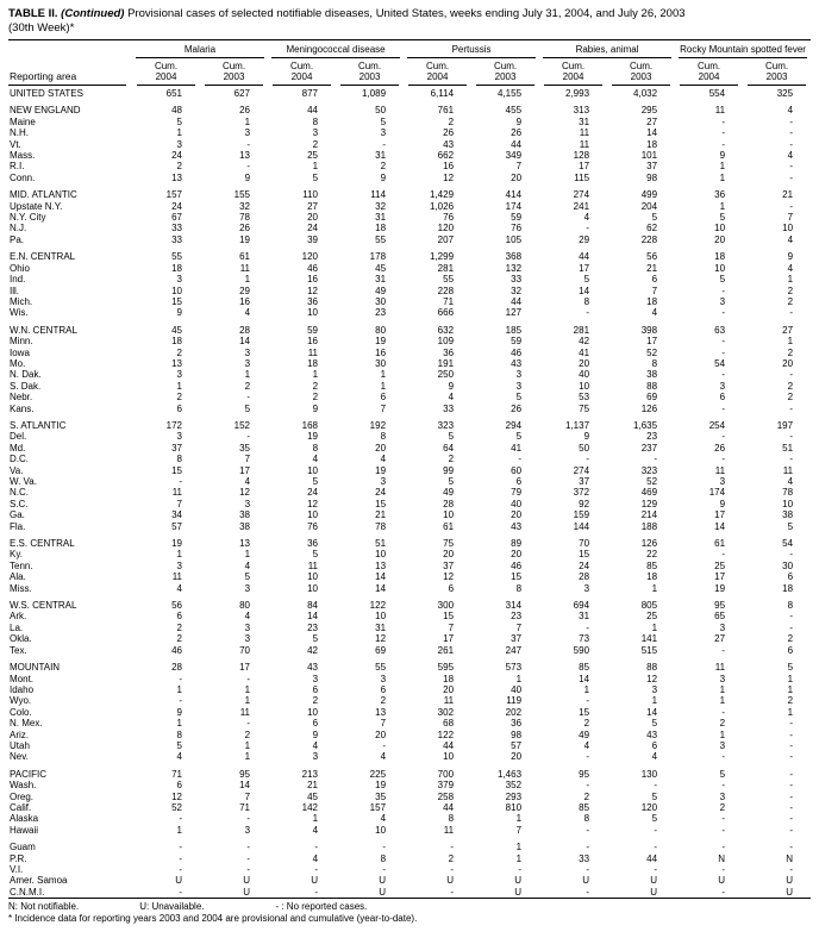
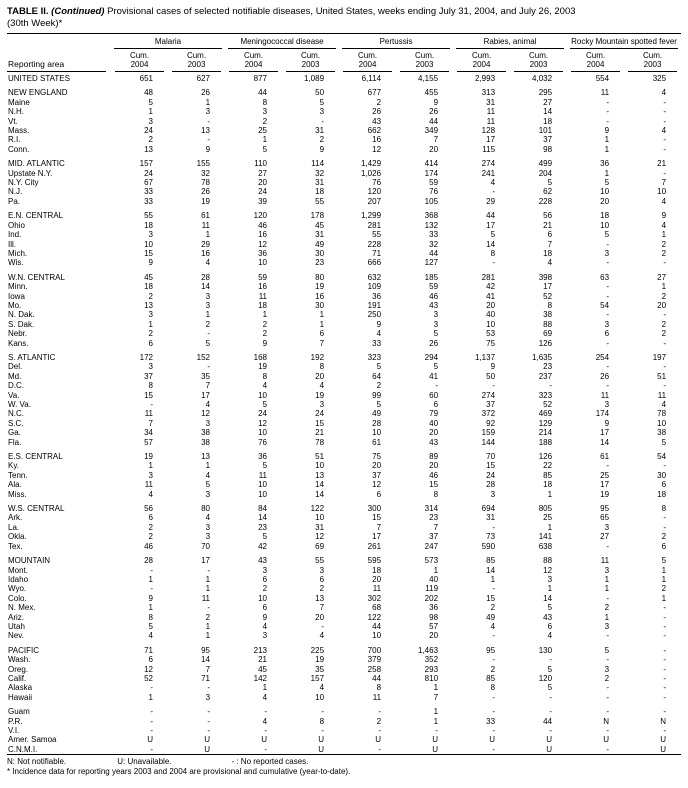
  TABLE II. (Continued) Provisional cases of selected notifiable diseases, United States, weeks ending July 31, 2004, and July 26, 2003
  (30th Week)*
  Reporting area	Malaria	Meningococcal disease	Pertussis	Rabies, animal	Rocky Mountain spotted fever
  Cum.2004	Cum.2003	Cum.2004	Cum.2003	Cum.2004	Cum.2003	Cum.2004	Cum.2003	Cum.2004	Cum.2003
  UNITED STATES	651	627	877	1,089	6,114	4,155	2,993	4,032	554	325
- NEW ENGLAND	48	26	44	50	761	455	313	295	11	4
+ NEW ENGLAND	48	26	44	50	677	455	313	295	11	4
  Maine	5	1	8	5	2	9	31	27	-	-
  N.H.	1	3	3	3	26	26	11	14	-	-
  Vt.	3	-	2	-	43	44	11	18	-	-
  Mass.	24	13	25	31	662	349	128	101	9	4
  R.I.	2	-	1	2	16	7	17	37	1	-
  Conn.	13	9	5	9	12	20	115	98	1	-
  MID. ATLANTIC	157	155	110	114	1,429	414	274	499	36	21
  Upstate N.Y.	24	32	27	32	1,026	174	241	204	1	-
  N.Y. City	67	78	20	31	76	59	4	5	5	7
  N.J.	33	26	24	18	120	76	-	62	10	10
  Pa.	33	19	39	55	207	105	29	228	20	4
  E.N. CENTRAL	55	61	120	178	1,299	368	44	56	18	9
  Ohio	18	11	46	45	281	132	17	21	10	4
  Ind.	3	1	16	31	55	33	5	6	5	1
  Ill.	10	29	12	49	228	32	14	7	-	2
  Mich.	15	16	36	30	71	44	8	18	3	2
  Wis.	9	4	10	23	666	127	-	4	-	-
  W.N. CENTRAL	45	28	59	80	632	185	281	398	63	27
  Minn.	18	14	16	19	109	59	42	17	-	1
  Iowa	2	3	11	16	36	46	41	52	-	2
  Mo.	13	3	18	30	191	43	20	8	54	20
  N. Dak.	3	1	1	1	250	3	40	38	-	-
  S. Dak.	1	2	2	1	9	3	10	88	3	2
  Nebr.	2	-	2	6	4	5	53	69	6	2
  Kans.	6	5	9	7	33	26	75	126	-	-
  S. ATLANTIC	172	152	168	192	323	294	1,137	1,635	254	197
  Del.	3	-	19	8	5	5	9	23	-	-
  Md.	37	35	8	20	64	41	50	237	26	51
  D.C.	8	7	4	4	2	-	-	-	-	-
  Va.	15	17	10	19	99	60	274	323	11	11
  W. Va.	-	4	5	3	5	6	37	52	3	4
  N.C.	11	12	24	24	49	79	372	469	174	78
  S.C.	7	3	12	15	28	40	92	129	9	10
  Ga.	34	38	10	21	10	20	159	214	17	38
  Fla.	57	38	76	78	61	43	144	188	14	5
  E.S. CENTRAL	19	13	36	51	75	89	70	126	61	54
  Ky.	1	1	5	10	20	20	15	22	-	-
  Tenn.	3	4	11	13	37	46	24	85	25	30
  Ala.	11	5	10	14	12	15	28	18	17	6
  Miss.	4	3	10	14	6	8	3	1	19	18
  W.S. CENTRAL	56	80	84	122	300	314	694	805	95	8
  Ark.	6	4	14	10	15	23	31	25	65	-
  La.	2	3	23	31	7	7	-	1	3	-
  Okla.	2	3	5	12	17	37	73	141	27	2
- Tex.	46	70	42	69	261	247	590	515	-	6
+ Tex.	46	70	42	69	261	247	590	638	-	6
  MOUNTAIN	28	17	43	55	595	573	85	88	11	5
  Mont.	-	-	3	3	18	1	14	12	3	1
  Idaho	1	1	6	6	20	40	1	3	1	1
  Wyo.	-	1	2	2	11	119	-	1	1	2
  Colo.	9	11	10	13	302	202	15	14	-	1
  N. Mex.	1	-	6	7	68	36	2	5	2	-
  Ariz.	8	2	9	20	122	98	49	43	1	-
  Utah	5	1	4	-	44	57	4	6	3	-
  Nev.	4	1	3	4	10	20	-	4	-	-
  PACIFIC	71	95	213	225	700	1,463	95	130	5	-
  Wash.	6	14	21	19	379	352	-	-	-	-
  Oreg.	12	7	45	35	258	293	2	5	3	-
  Calif.	52	71	142	157	44	810	85	120	2	-
  Alaska	-	-	1	4	8	1	8	5	-	-
  Hawaii	1	3	4	10	11	7	-	-	-	-
  Guam	-	-	-	-	-	1	-	-	-	-
  P.R.	-	-	4	8	2	1	33	44	N	N
  V.I.	-	-	-	-	-	-	-	-	-	-
  Amer. Samoa	U	U	U	U	U	U	U	U	U	U
  C.N.M.I.	-	U	-	U	-	U	-	U	-	U
  N: Not notifiable. U: Unavailable. - : No reported cases.
  * Incidence data for reporting years 2003 and 2004 are provisional and cumulative (year-to-date).
